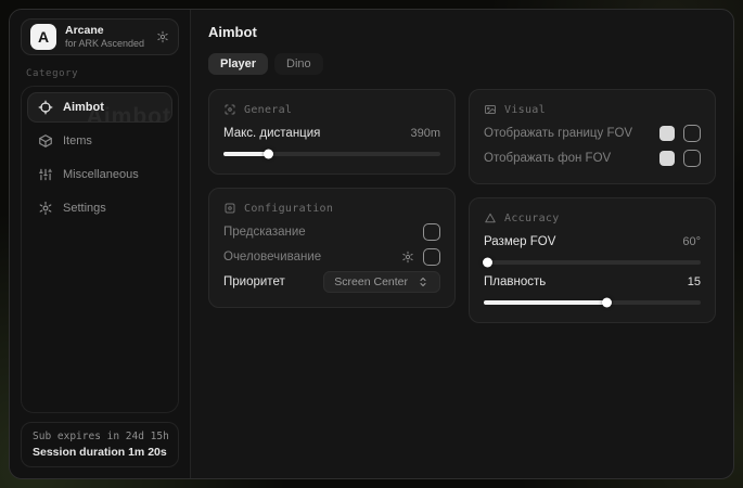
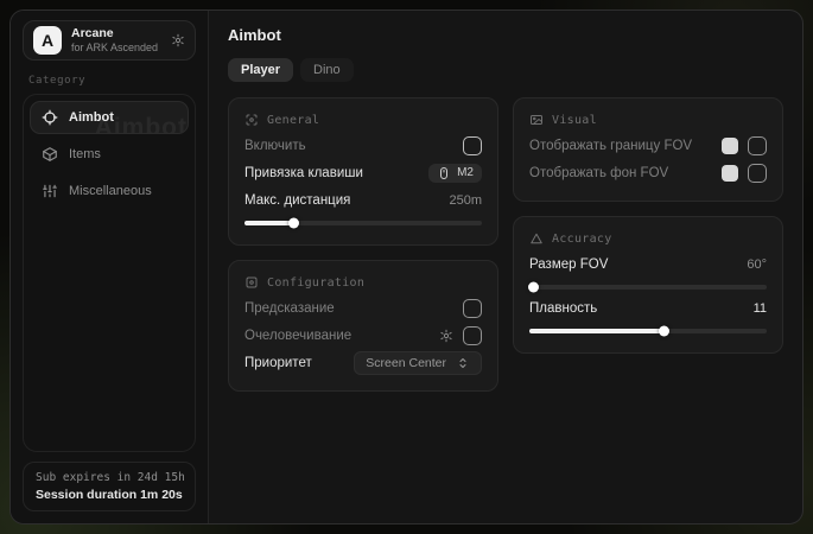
  A
  Arcane
  for ARK Ascended
  Category
  Aimbot
  Aimbot
  Items
  Miscellaneous
- Settings
  Sub expires in 24d 15h
  Session duration 1m 20s
  Aimbot
  Player
  Dino
  General
+ Включить
+ Привязка клавиши
+ M2
  Макс. дистанция
- 390m
+ 250m
  Configuration
  Предсказание
  Очеловечивание
  Приоритет
  Screen Center
  Visual
  Отображать границу FOV
  Отображать фон FOV
  Accuracy
  Размер FOV
  60°
  Плавность
- 15
+ 11
